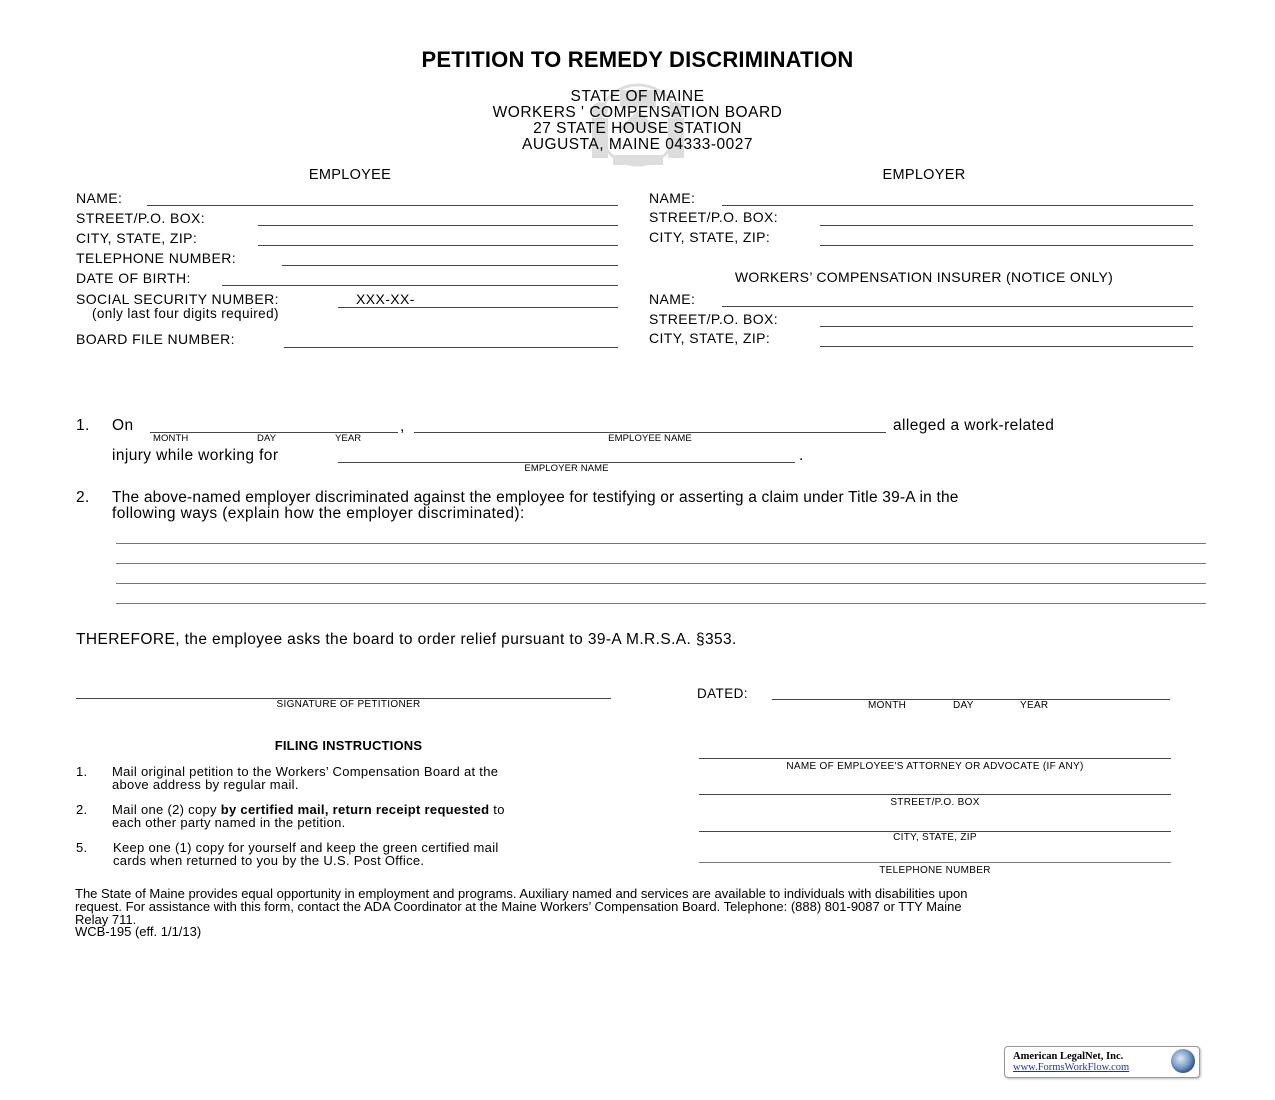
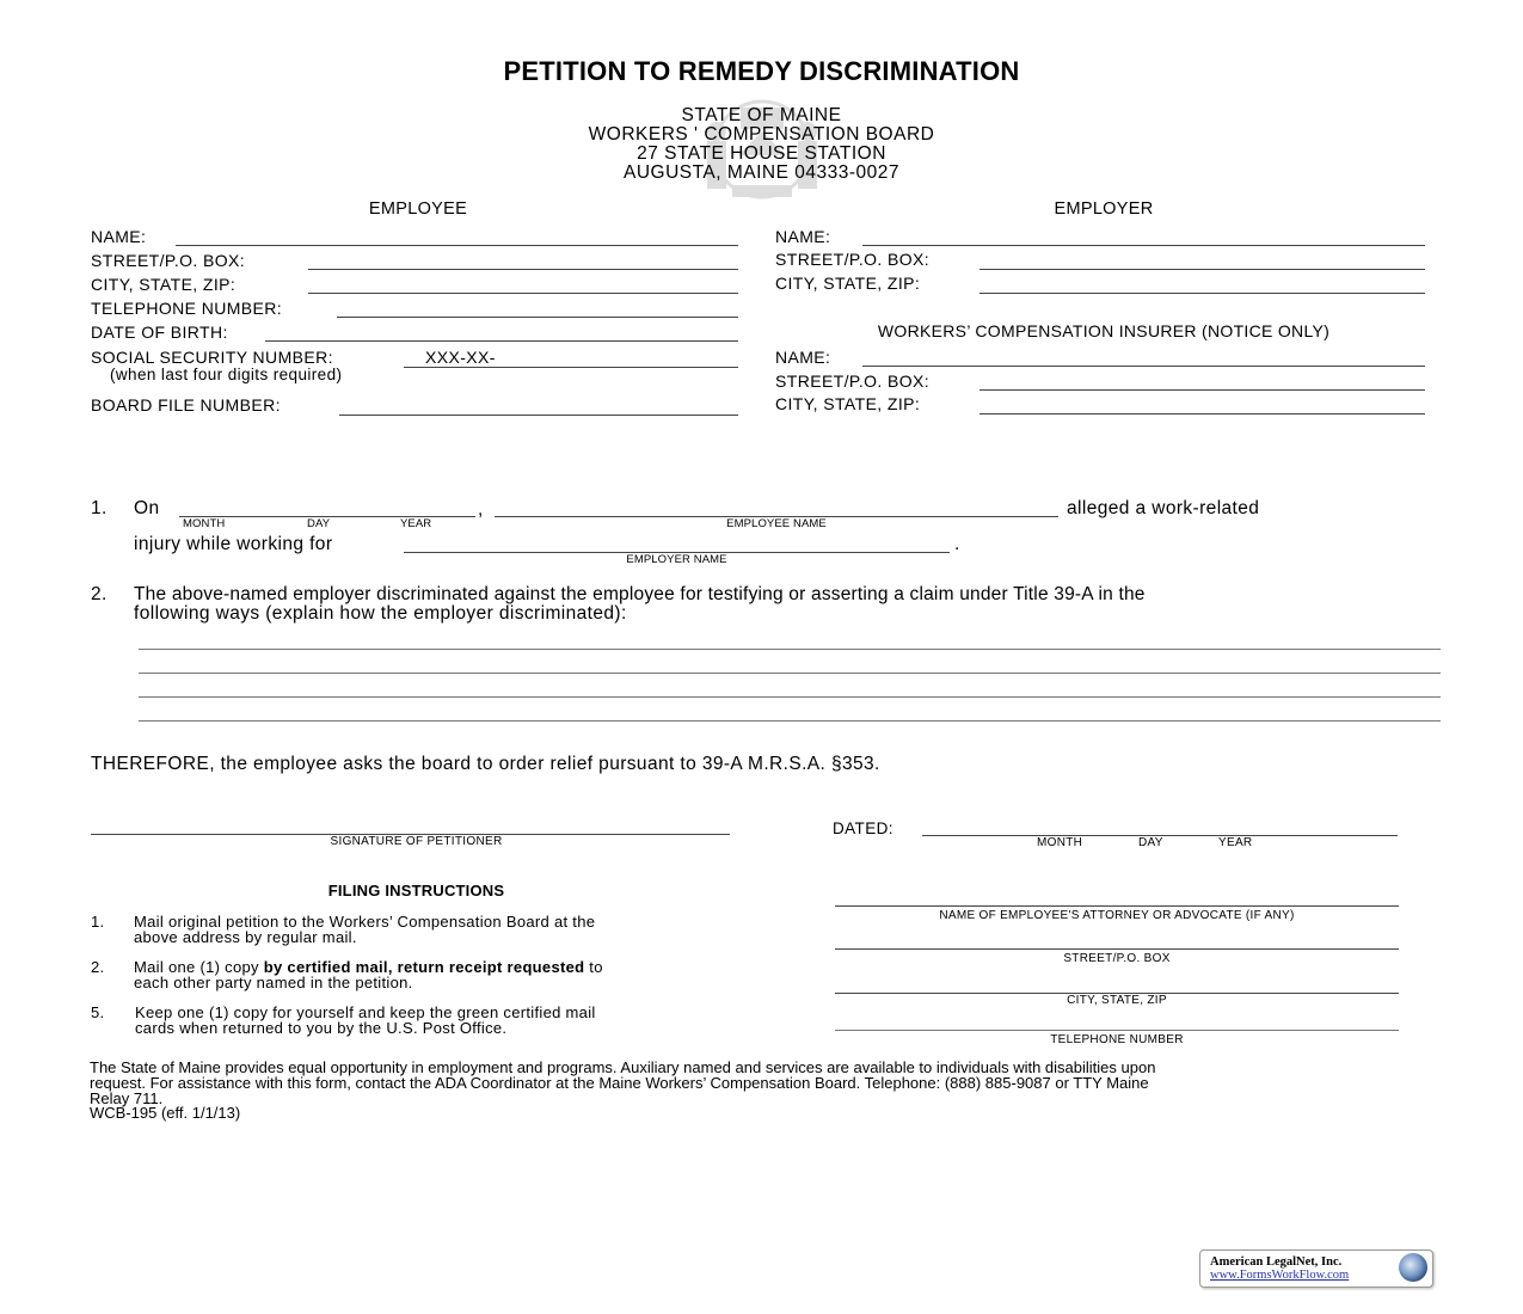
  PETITION TO REMEDY DISCRIMINATION
  STATE OF MAINE
  WORKERS ' COMPENSATION BOARD
  27 STATE HOUSE STATION
  AUGUSTA, MAINE 04333-0027
  EMPLOYEE
  NAME:
  STREET/P.O. BOX:
  CITY, STATE, ZIP:
  TELEPHONE NUMBER:
  DATE OF BIRTH:
  SOCIAL SECURITY NUMBER:
  XXX-XX-
- (only last four digits required)
+ (when last four digits required)
  BOARD FILE NUMBER:
  EMPLOYER
  NAME:
  STREET/P.O. BOX:
  CITY, STATE, ZIP:
  WORKERS’ COMPENSATION INSURER (NOTICE ONLY)
  NAME:
  STREET/P.O. BOX:
  CITY, STATE, ZIP:
  1.
  On
  ,
  MONTH
  DAY
  YEAR
  EMPLOYEE NAME
  alleged a work-related
  injury while working for
  .
  EMPLOYER NAME
  2.
  The above-named employer discriminated against the employee for testifying or asserting a claim under Title 39-A in the
  following ways (explain how the employer discriminated):
  THEREFORE, the employee asks the board to order relief pursuant to 39-A M.R.S.A. §353.
  SIGNATURE OF PETITIONER
  DATED:
  MONTH
  DAY
  YEAR
  NAME OF EMPLOYEE'S ATTORNEY OR ADVOCATE (IF ANY)
  STREET/P.O. BOX
  CITY, STATE, ZIP
  TELEPHONE NUMBER
  FILING INSTRUCTIONS
  1.
  Mail original petition to the Workers’ Compensation Board at the
  above address by regular mail.
  2.
- Mail one (2) copy by certified mail, return receipt requested to
+ Mail one (1) copy by certified mail, return receipt requested to
  each other party named in the petition.
  5.
  Keep one (1) copy for yourself and keep the green certified mail
  cards when returned to you by the U.S. Post Office.
  The State of Maine provides equal opportunity in employment and programs. Auxiliary named and services are available to individuals with disabilities upon
- request. For assistance with this form, contact the ADA Coordinator at the Maine Workers’ Compensation Board. Telephone: (888) 801-9087 or TTY Maine
+ request. For assistance with this form, contact the ADA Coordinator at the Maine Workers’ Compensation Board. Telephone: (888) 885-9087 or TTY Maine
  Relay 711.
  WCB-195 (eff. 1/1/13)
  American LegalNet, Inc.
  www.FormsWorkFlow.com
